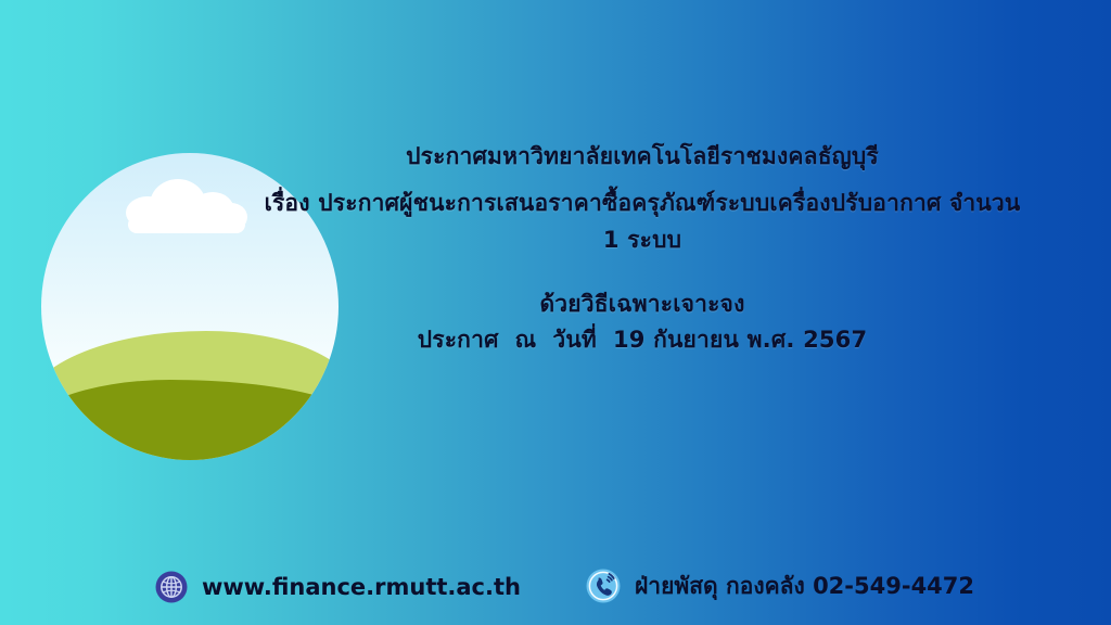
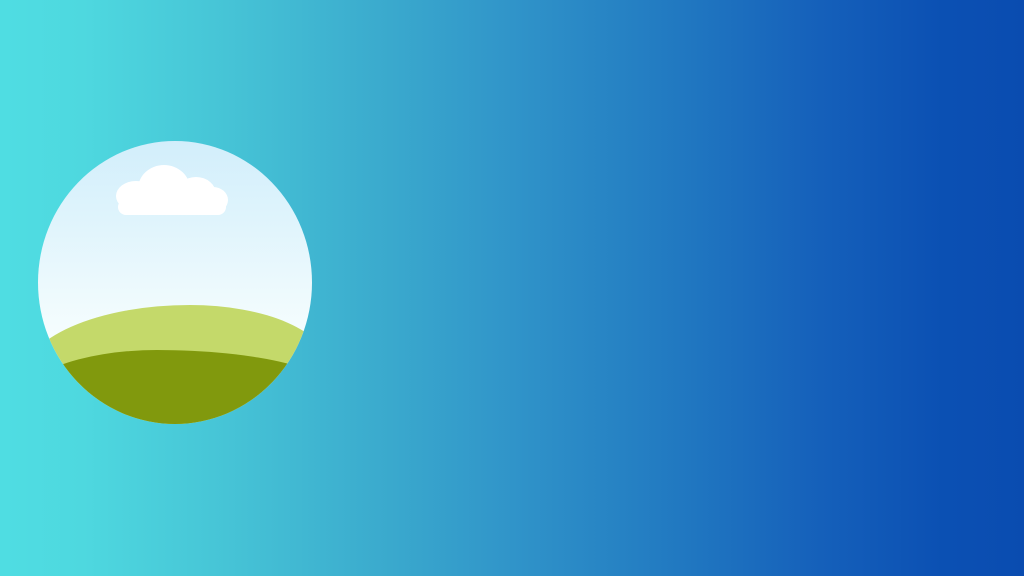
- ประกาศมหาวิทยาลัยเทคโนโลยีราชมงคลธัญบุรี
- เรื่อง ประกาศผู้ชนะการเสนอราคาซื้อครุภัณฑ์ระบบเครื่องปรับอากาศ จำนวน
- 1 ระบบ
- ด้วยวิธีเฉพาะเจาะจง
- ประกาศ ณ วันที่ 19 กันยายน พ.ศ. 2567
- www.finance.rmutt.ac.th
- ฝ่ายพัสดุ กองคลัง 02-549-4472
